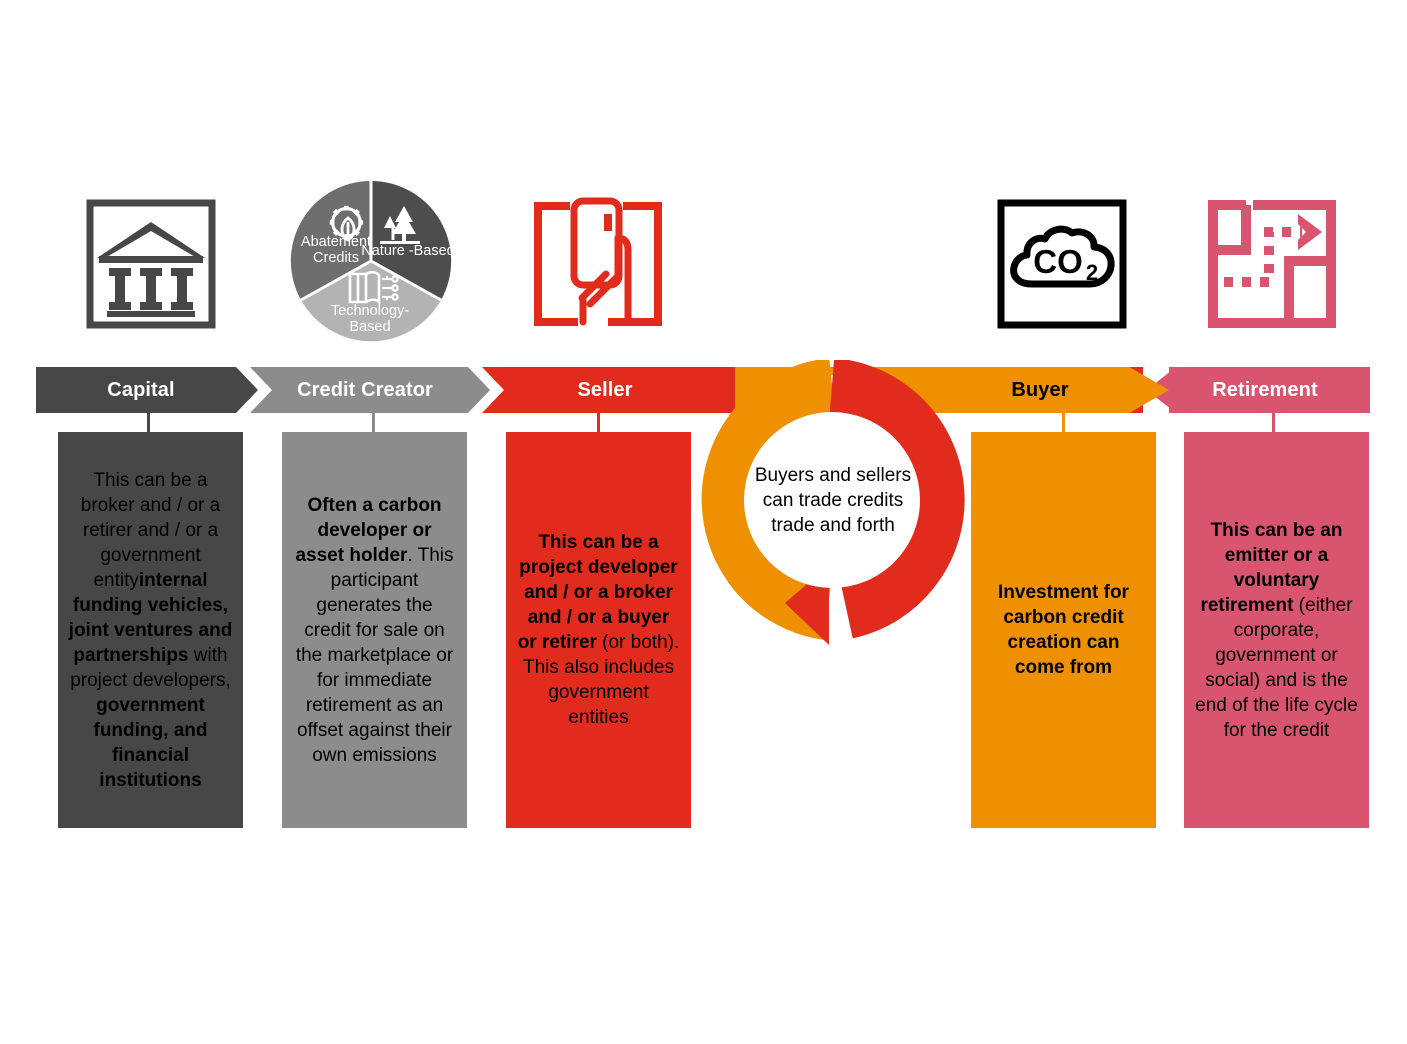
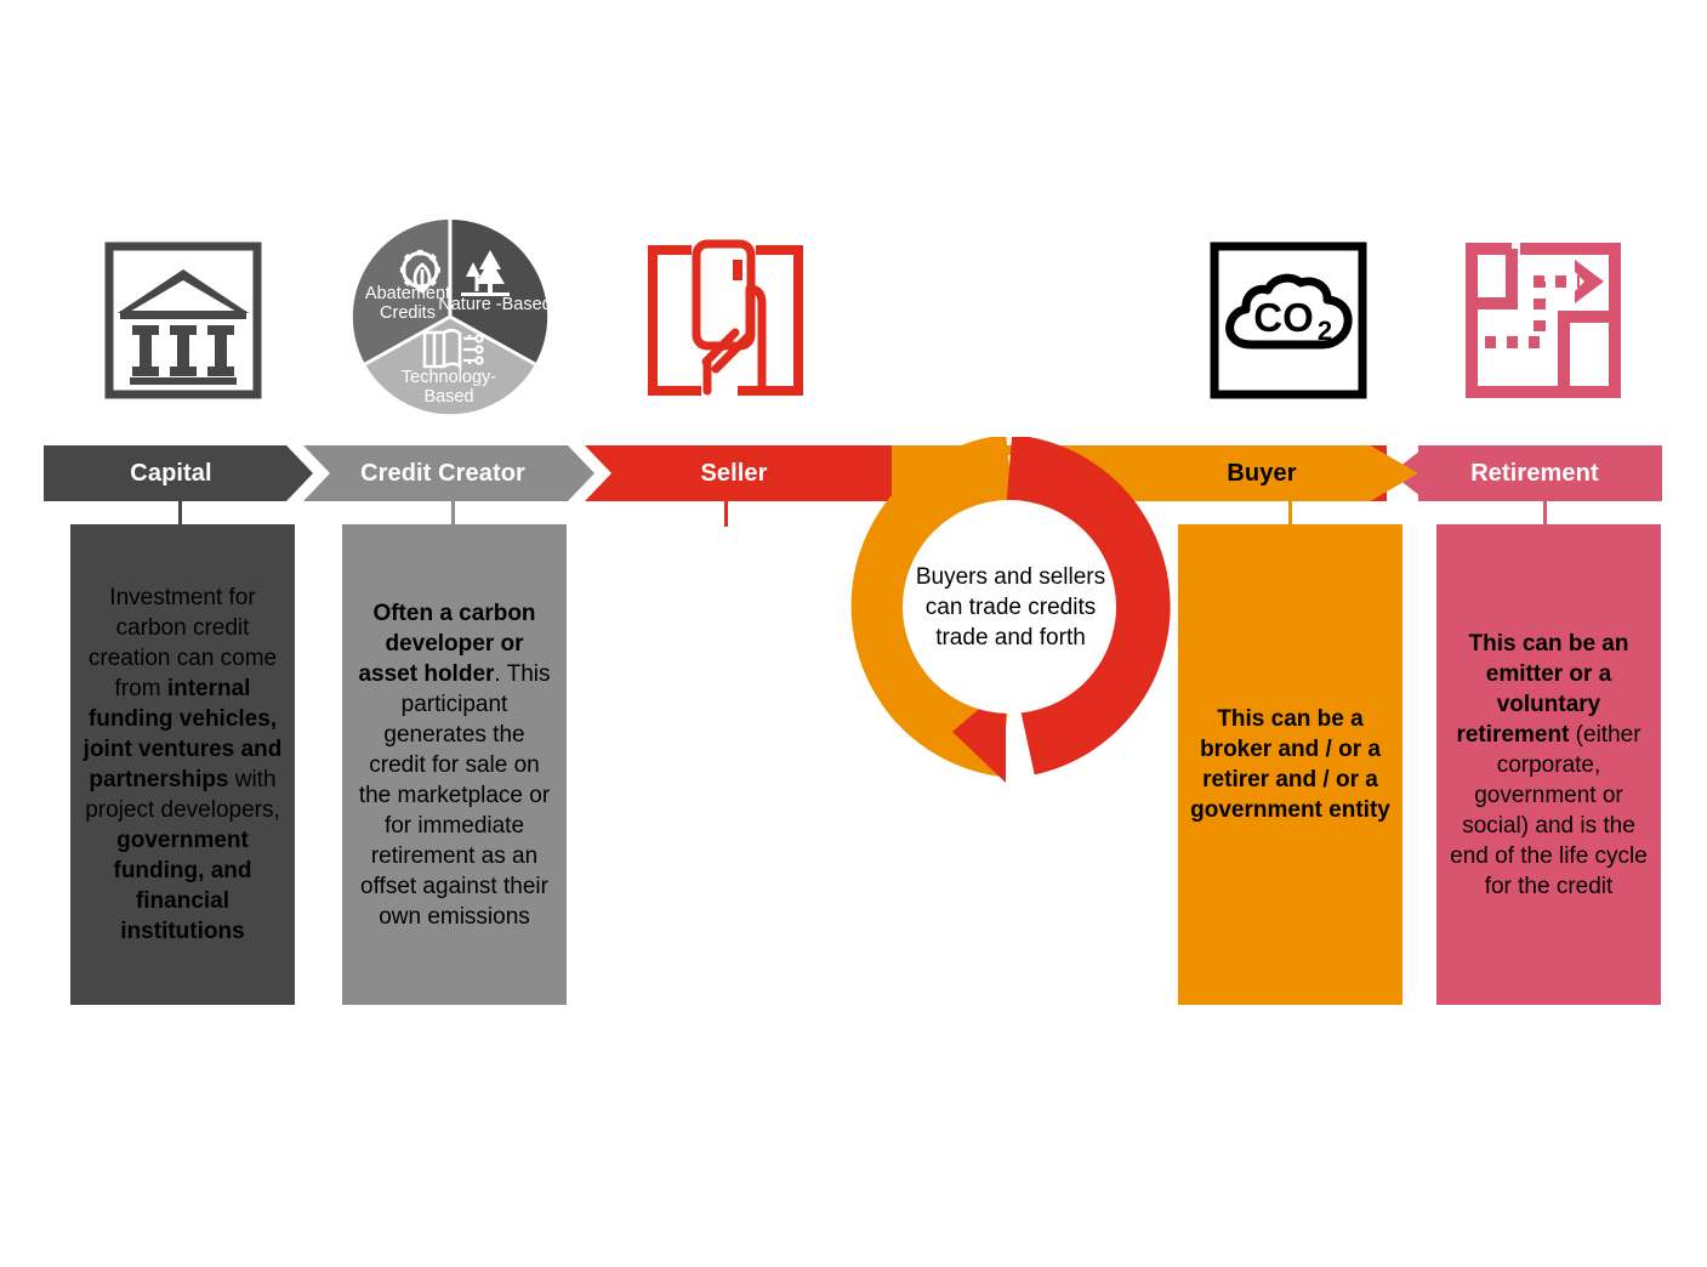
  Abatement
  Credits
  Nature -Based
  Technology-
  Based
  CO
  2
  Capital
  Credit Creator
  Seller
  Buyer
  Retirement
- This can be a broker and / or a retirer and / or a government entityinternal funding vehicles, joint ventures and partnerships with project developers, government funding, and financial institutions
+ Investment for carbon credit creation can come from internal funding vehicles, joint ventures and partnerships with project developers, government funding, and financial institutions
  Often a carbon developer or asset holder. This participant generates the credit for sale on the marketplace or for immediate retirement as an offset against their own emissions
- This can be a project developer and / or a broker and / or a buyer or retirer (or both). This also includes government entities
- Investment for carbon credit creation can come from
+ This can be a broker and / or a retirer and / or a government entity
  This can be an emitter or a voluntary retirement (either corporate, government or social) and is the end of the life cycle for the credit
  Buyers and sellers can trade credits trade and forth
